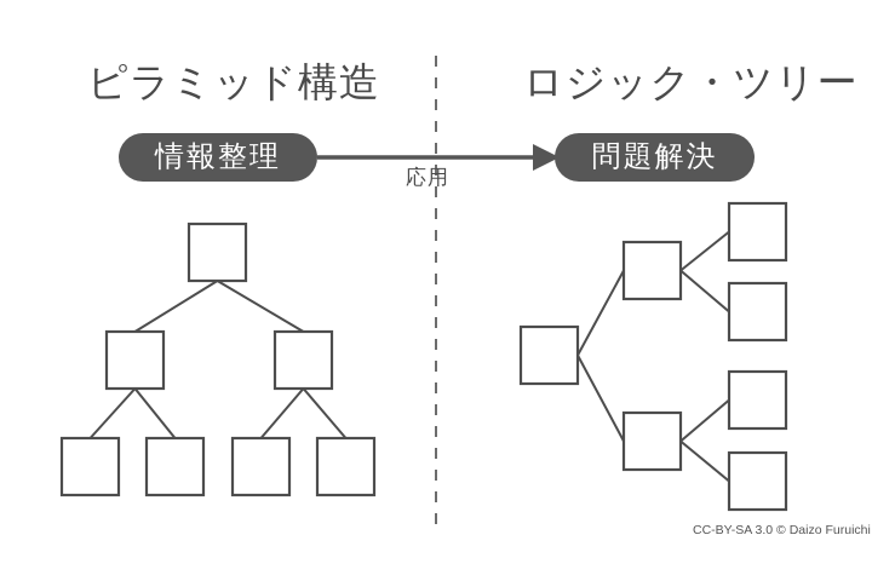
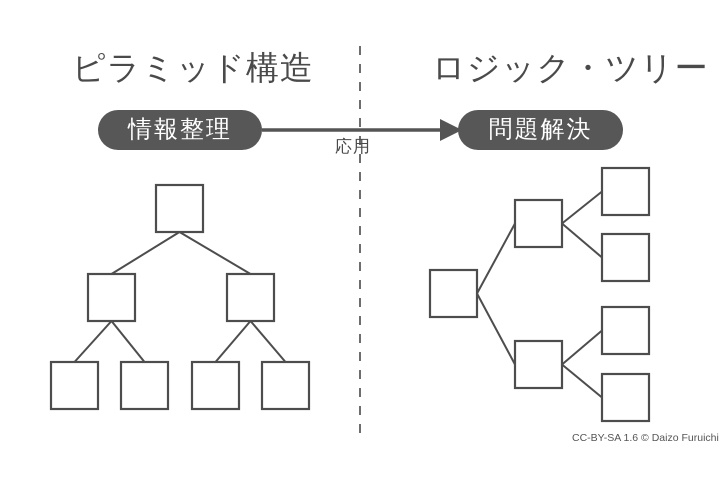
  ピラミッド構造
  ロジック・ツリー
  情報整理
  問題解決
  応用
- CC-BY-SA 3.0 © Daizo Furuichi
+ CC-BY-SA 1.6 © Daizo Furuichi
